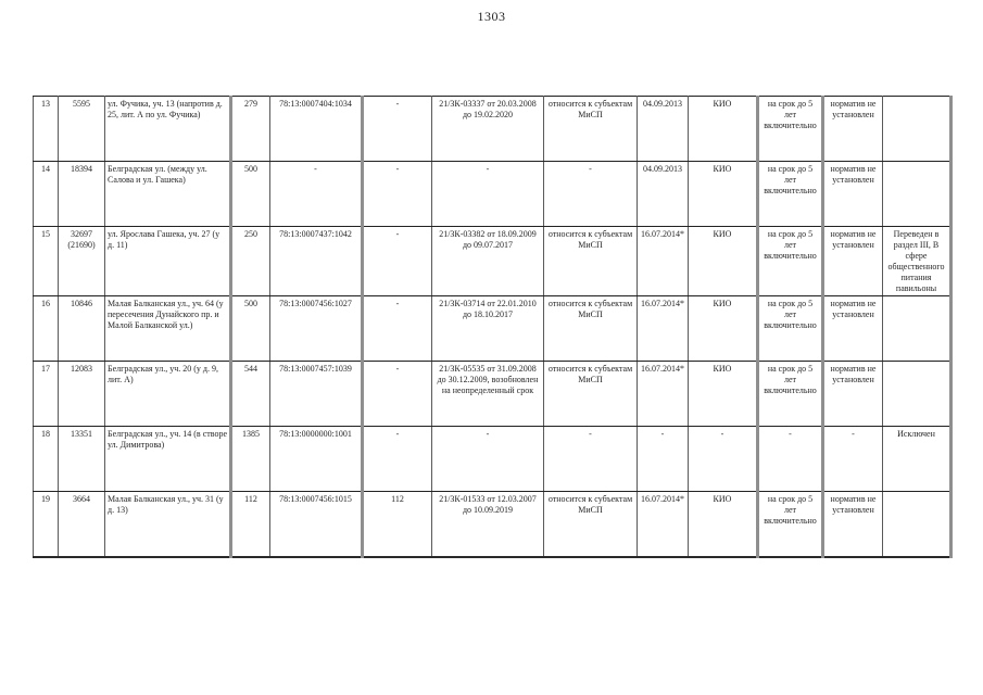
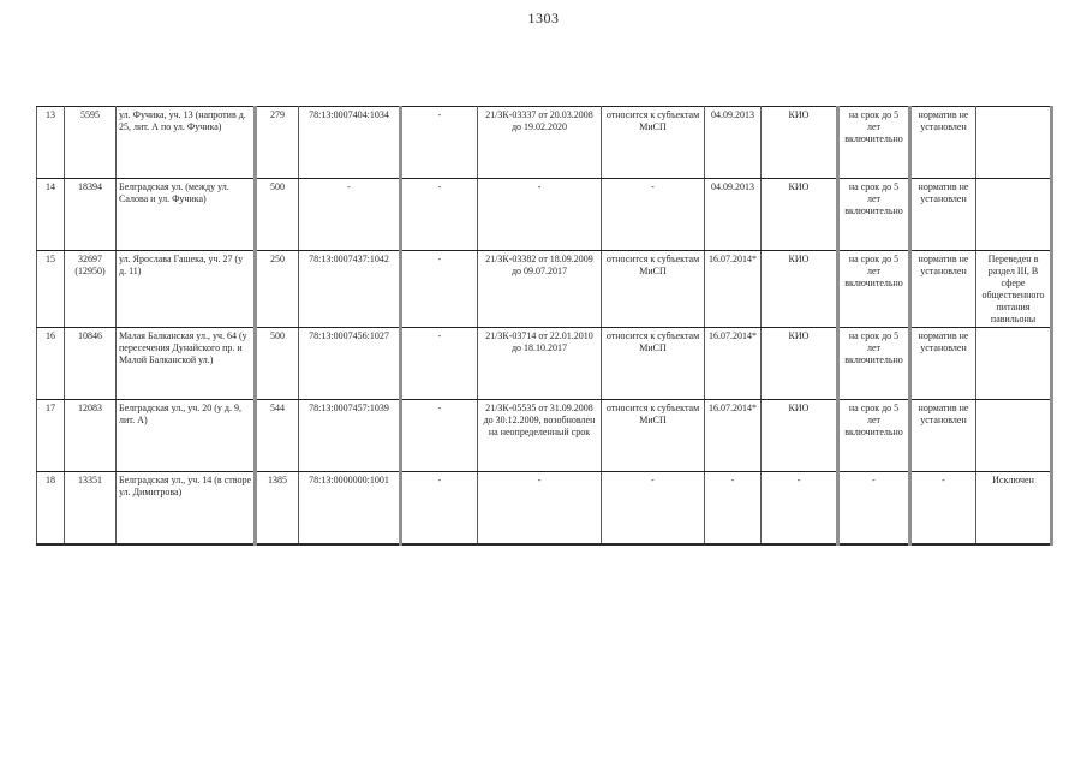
  1303
  13	5595	ул. Фучика, уч. 13 (напротив д. 25, лит. А по ул. Фучика)	279	78:13:0007404:1034	-	21/ЗК-03337 от 20.03.2008 до 19.02.2020	относится к субъектам МиСП	04.09.2013	КИО	на срок до 5 лет включительно	норматив не установлен
- 14	18394	Белградская ул. (между ул. Салова и ул. Гашека)	500	-	-	-	-	04.09.2013	КИО	на срок до 5 лет включительно	норматив не установлен
+ 14	18394	Белградская ул. (между ул. Салова и ул. Фучика)	500	-	-	-	-	04.09.2013	КИО	на срок до 5 лет включительно	норматив не установлен
- 15	32697 (21690)	ул. Ярослава Гашека, уч. 27 (у д. 11)	250	78:13:0007437:1042	-	21/ЗК-03382 от 18.09.2009 до 09.07.2017	относится к субъектам МиСП	16.07.2014*	КИО	на срок до 5 лет включительно	норматив не установлен	Переведен в раздел III, В сфере общественного питания павильоны
+ 15	32697 (12950)	ул. Ярослава Гашека, уч. 27 (у д. 11)	250	78:13:0007437:1042	-	21/ЗК-03382 от 18.09.2009 до 09.07.2017	относится к субъектам МиСП	16.07.2014*	КИО	на срок до 5 лет включительно	норматив не установлен	Переведен в раздел III, В сфере общественного питания павильоны
  16	10846	Малая Балканская ул., уч. 64 (у пересечения Дунайского пр. и Малой Балканской ул.)	500	78:13:0007456:1027	-	21/ЗК-03714 от 22.01.2010 до 18.10.2017	относится к субъектам МиСП	16.07.2014*	КИО	на срок до 5 лет включительно	норматив не установлен
  17	12083	Белградская ул., уч. 20 (у д. 9, лит. А)	544	78:13:0007457:1039	-	21/ЗК-05535 от 31.09.2008 до 30.12.2009, возобновлен на неопределенный срок	относится к субъектам МиСП	16.07.2014*	КИО	на срок до 5 лет включительно	норматив не установлен
  18	13351	Белградская ул., уч. 14 (в створе ул. Димитрова)	1385	78:13:0000000:1001	-	-	-	-	-	-	-	Исключен
- 19	3664	Малая Балканская ул., уч. 31 (у д. 13)	112	78:13:0007456:1015	112	21/ЗК-01533 от 12.03.2007 до 10.09.2019	относится к субъектам МиСП	16.07.2014*	КИО	на срок до 5 лет включительно	норматив не установлен
